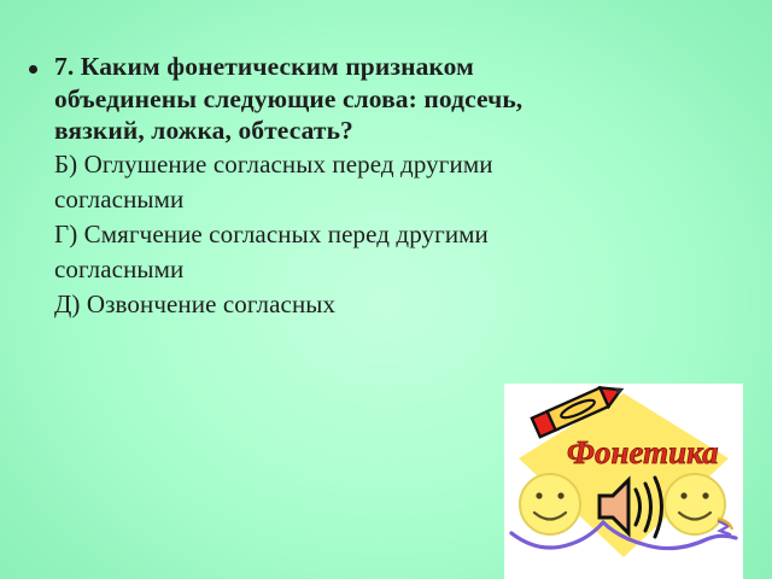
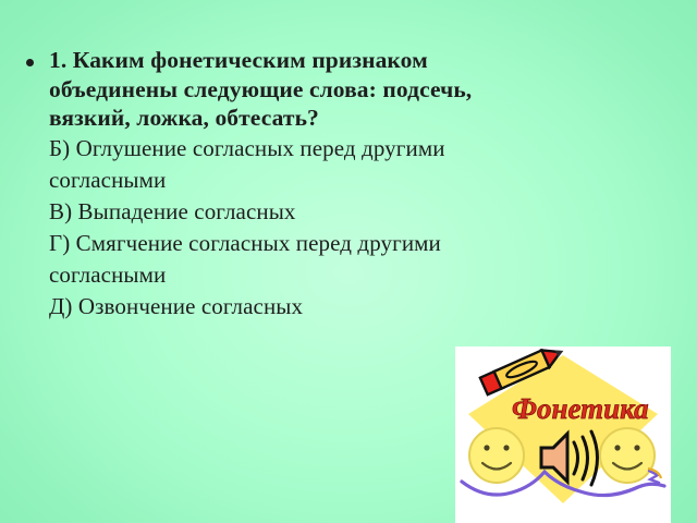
- 7. Каким фонетическим признаком
+ 1. Каким фонетическим признаком
  объединены следующие слова: подсечь,
  вязкий, ложка, обтесать?
  Б) Оглушение согласных перед другими
  согласными
+ В) Выпадение согласных
  Г) Смягчение согласных перед другими
  согласными
  Д) Озвончение согласных
  Фонетика
